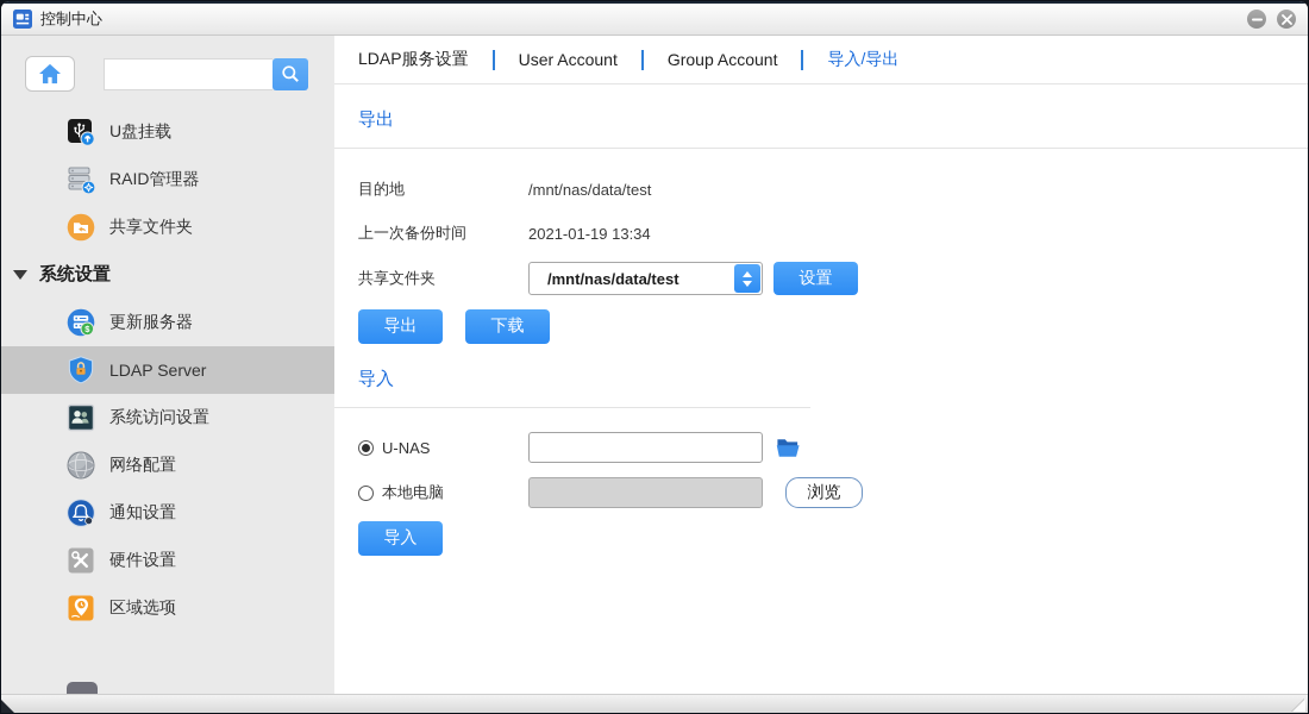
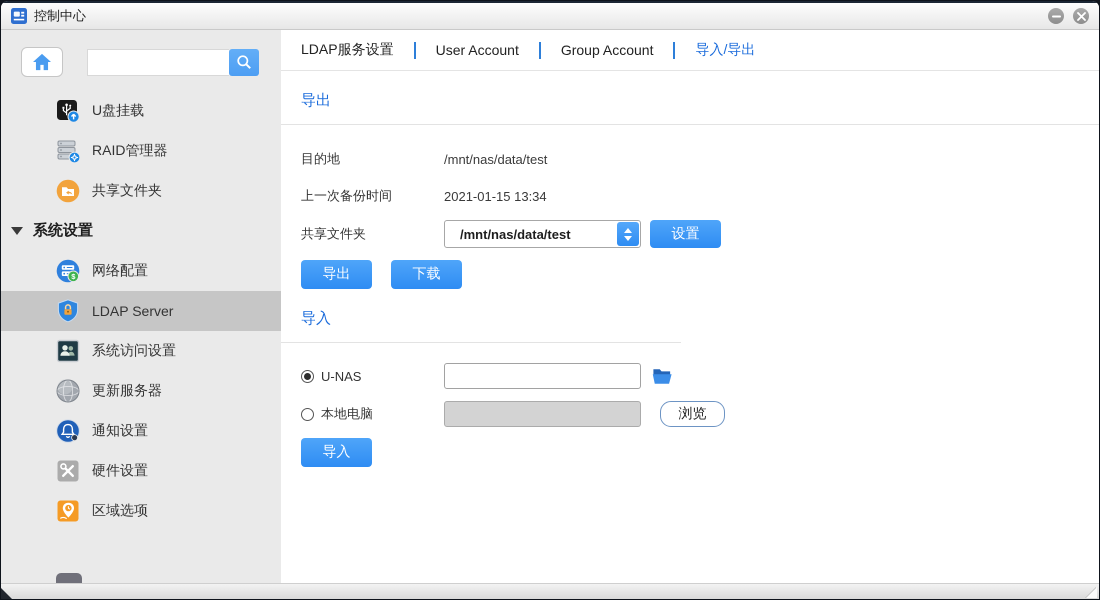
  控制中心
  U盘挂载
  RAID管理器
  共享文件夹
  系统设置
  $
- 更新服务器
+ 网络配置
  LDAP Server
  系统访问设置
- 网络配置
+ 更新服务器
  通知设置
  硬件设置
  区域选项
  LDAP服务设置
  User Account
  Group Account
  导入/导出
  导出
  目的地
  /mnt/nas/data/test
  上一次备份时间
- 2021-01-19 13:34
+ 2021-01-15 13:34
  共享文件夹
  /mnt/nas/data/test
  设置
  导出
  下载
  导入
  U-NAS
  本地电脑
  浏览
  导入
